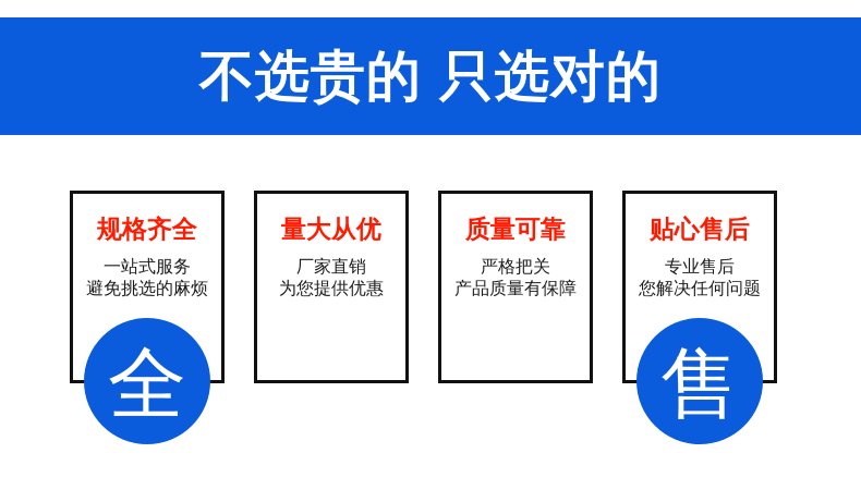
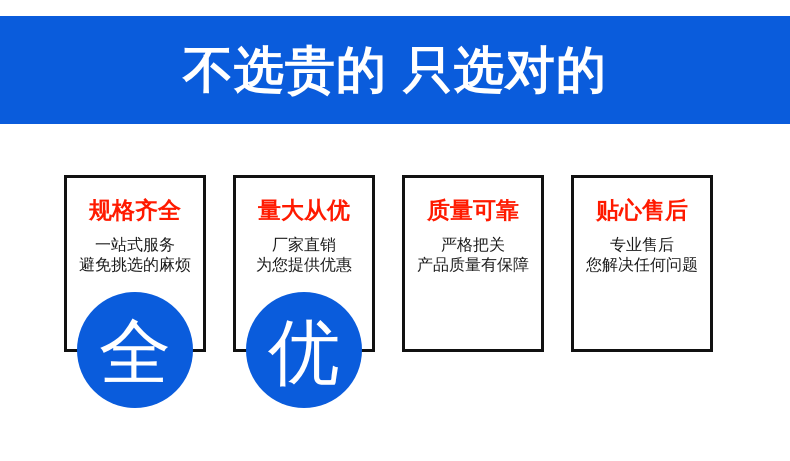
  不选贵的 只选对的
  规格齐全
  一站式服务
  避免挑选的麻烦
  全
  量大从优
  厂家直销
  为您提供优惠
+ 优
  质量可靠
  严格把关
  产品质量有保障
  贴心售后
  专业售后
  您解决任何问题
- 售
